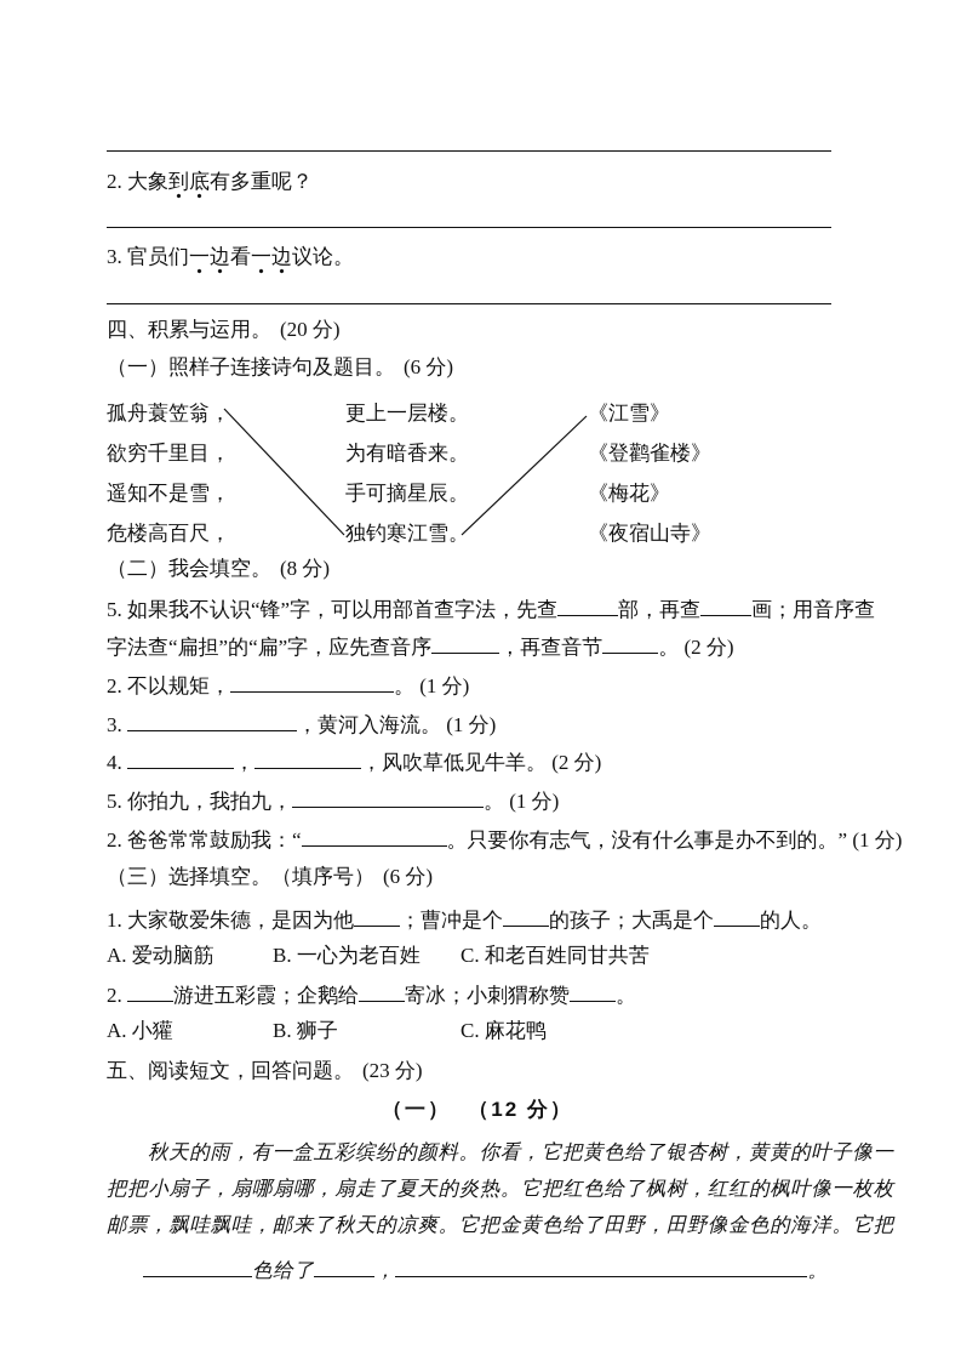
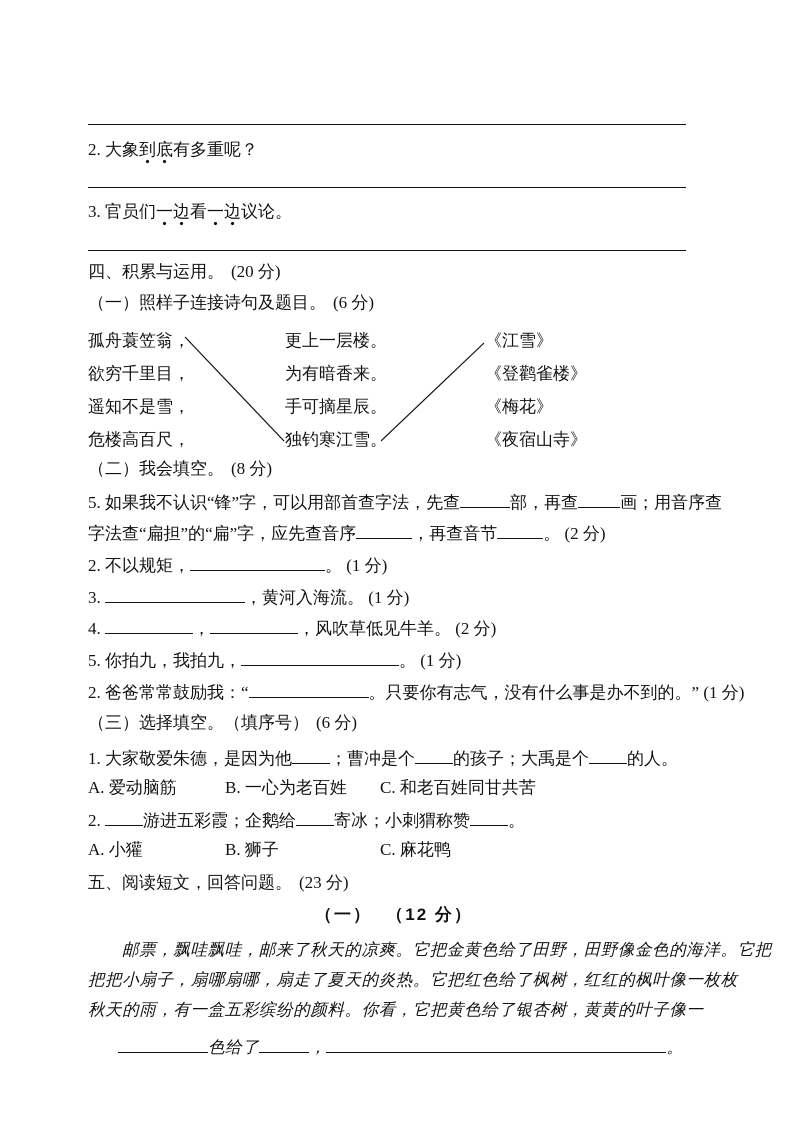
  2. 大象到底有多重呢？
  3. 官员们一边看一边议论。
  四、积累与运用。 (20 分)
  （一）照样子连接诗句及题目。 (6 分)
  孤舟蓑笠翁，
  更上一层楼。
  《江雪》
  欲穷千里目，
  为有暗香来。
  《登鹳雀楼》
  遥知不是雪，
  手可摘星辰。
  《梅花》
  危楼高百尺，
  独钓寒江雪。
  《夜宿山寺》
  （二）我会填空。 (8 分)
  5. 如果我不认识“锋”字，可以用部首查字法，先查 部，再查 画；用音序查
  字法查“扁担”的“扁”字，应先查音序 ，再查音节 。 (2 分)
  2. 不以规矩， 。 (1 分)
  3. ，黄河入海流。 (1 分)
  4. ， ，风吹草低见牛羊。 (2 分)
  5. 你拍九，我拍九， 。 (1 分)
  2. 爸爸常常鼓励我：“ 。只要你有志气，没有什么事是办不到的。” (1 分)
  （三）选择填空。（填序号） (6 分)
  1. 大家敬爱朱德，是因为他 ；曹冲是个 的孩子；大禹是个 的人。
  A. 爱动脑筋 B. 一心为老百姓 C. 和老百姓同甘共苦
  2. 游进五彩霞；企鹅给 寄冰；小刺猬称赞 。
  A. 小獾 B. 狮子 C. 麻花鸭
  五、阅读短文，回答问题。 (23 分)
  （一） （12 分）
- 秋天的雨，有一盒五彩缤纷的颜料。你看，它把黄色给了银杏树，黄黄的叶子像一
+ 邮票，飘哇飘哇，邮来了秋天的凉爽。它把金黄色给了田野，田野像金色的海洋。它把
  把把小扇子，扇哪扇哪，扇走了夏天的炎热。它把红色给了枫树，红红的枫叶像一枚枚
- 邮票，飘哇飘哇，邮来了秋天的凉爽。它把金黄色给了田野，田野像金色的海洋。它把
+ 秋天的雨，有一盒五彩缤纷的颜料。你看，它把黄色给了银杏树，黄黄的叶子像一
  色给了 ， 。
